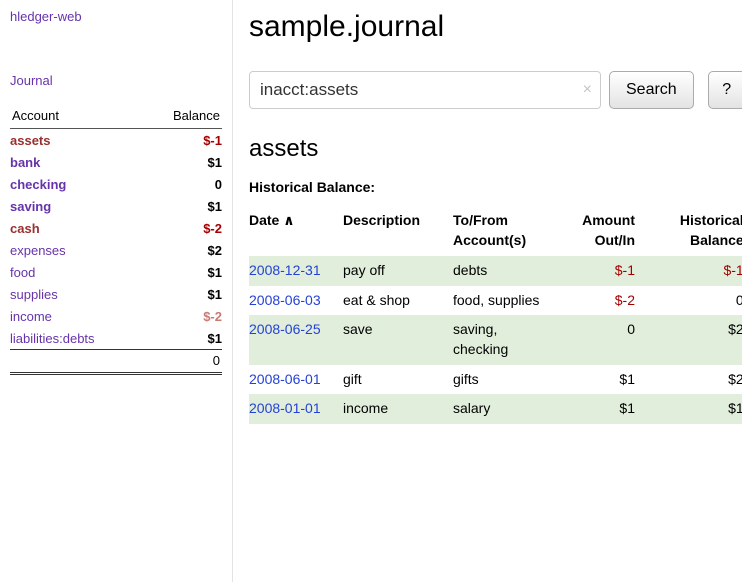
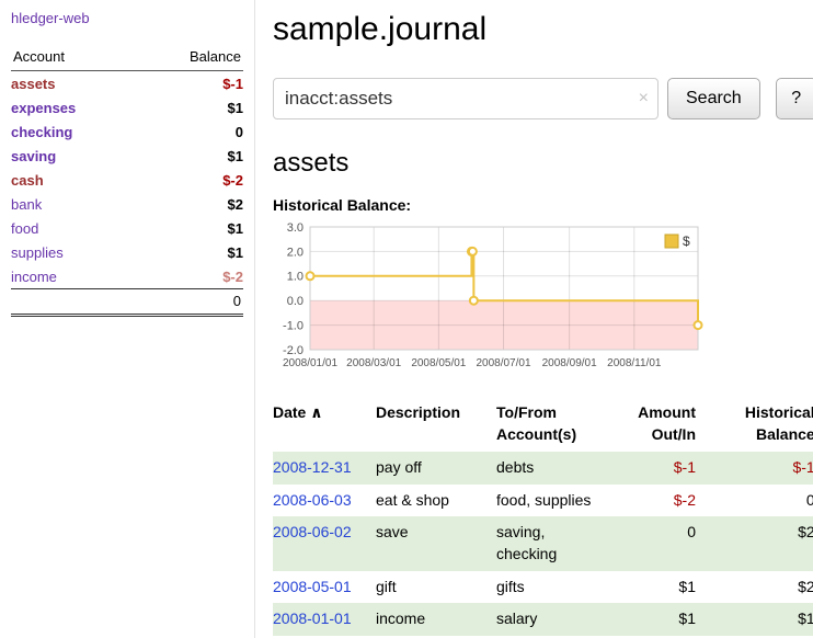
  hledger-web
- Journal
  Account	Balance
  assets	$-1
- bank	$1
+ expenses	$1
  checking	0
  saving	$1
  cash	$-2
- expenses	$2
+ bank	$2
  food	$1
  supplies	$1
  income	$-2
- liabilities:debts	$1
  	0
  sample.journal
  inacct:assets
  ×
  Search
  ?
  assets
  Historical Balance:
+ 3.0
+ 2.0
+ 1.0
+ 0.0
+ -1.0
+ -2.0
+ 2008/01/01
+ 2008/03/01
+ 2008/05/01
+ 2008/07/01
+ 2008/09/01
+ 2008/11/01
+ $
  Date ∧	Description	To/From Account(s)	Amount Out/In	Historica Balance
  2008-12-31	pay off	debts	$-1	$-1
  2008-06-03	eat & shop	food, supplies	$-2	0
- 2008-06-25	save	saving, checking	0	$2
+ 2008-06-02	save	saving, checking	0	$2
- 2008-06-01	gift	gifts	$1	$2
+ 2008-05-01	gift	gifts	$1	$2
  2008-01-01	income	salary	$1	$1
